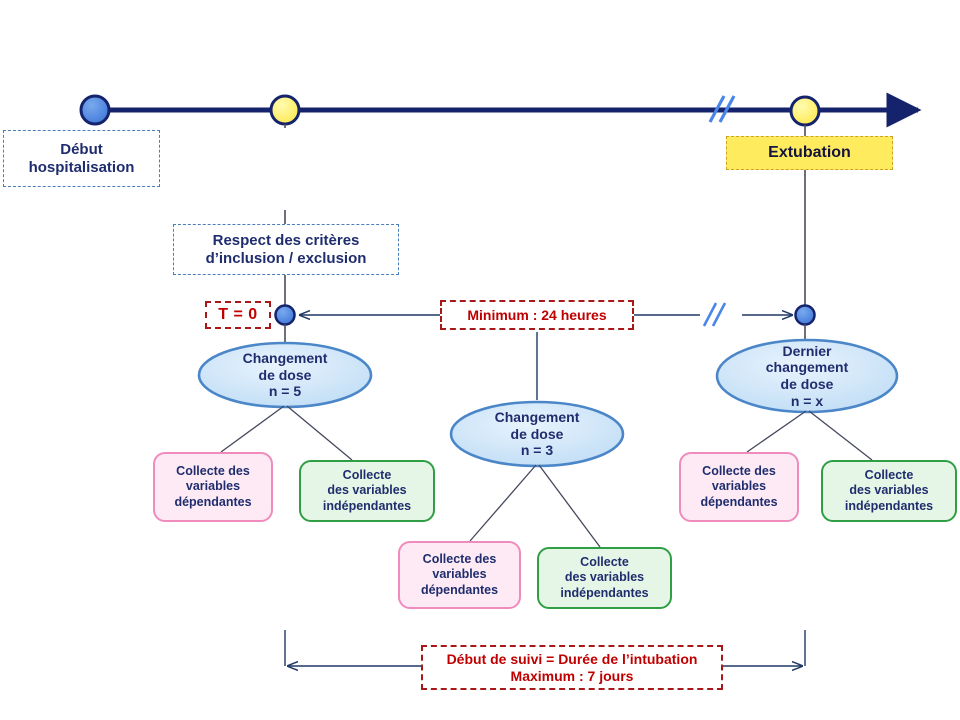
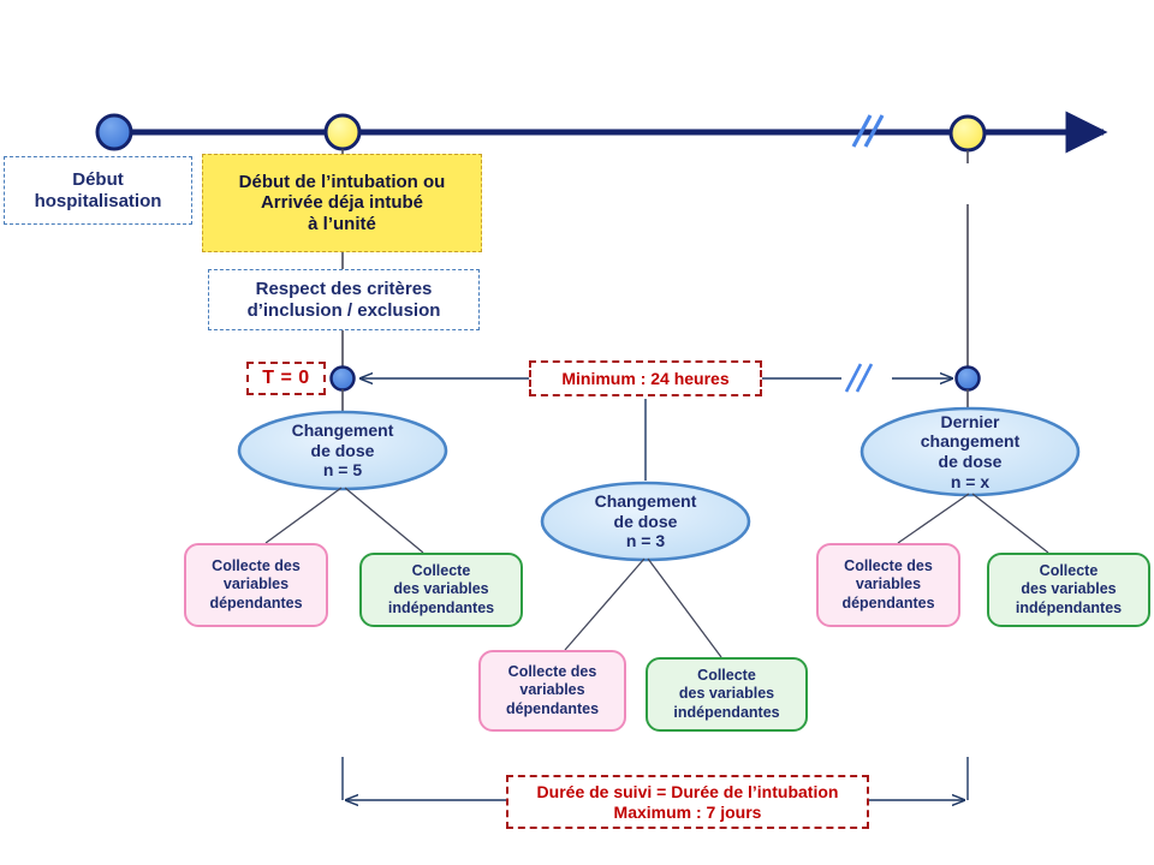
  Début
  hospitalisation
+ Début de l’intubation ou
+ Arrivée déja intubé
+ à l’unité
  Respect des critères
  d’inclusion / exclusion
- Extubation
  T = 0
  Minimum : 24 heures
- Début de suivi = Durée de l’intubation
+ Durée de suivi = Durée de l’intubation
  Maximum : 7 jours
  Changement
  de dose
  n = 5
  Changement
  de dose
  n = 3
  Dernier
  changement
  de dose
  n = x
  Collecte des
  variables
  dépendantes
  Collecte
  des variables
  indépendantes
  Collecte des
  variables
  dépendantes
  Collecte
  des variables
  indépendantes
  Collecte des
  variables
  dépendantes
  Collecte
  des variables
  indépendantes
